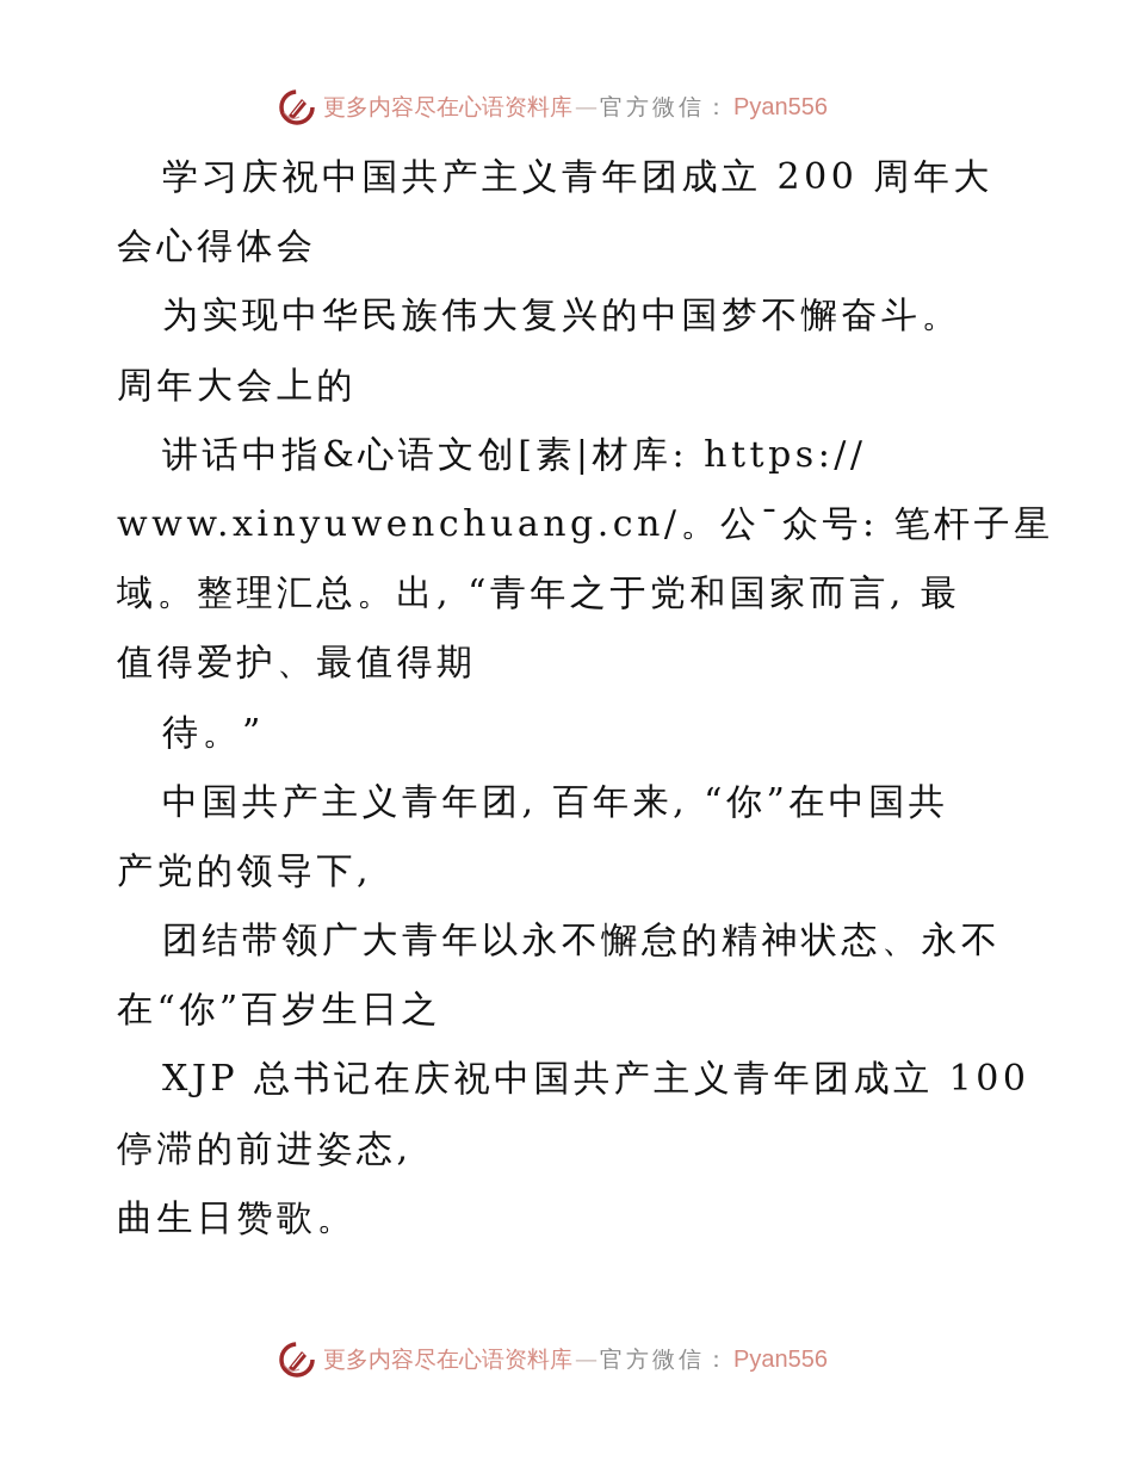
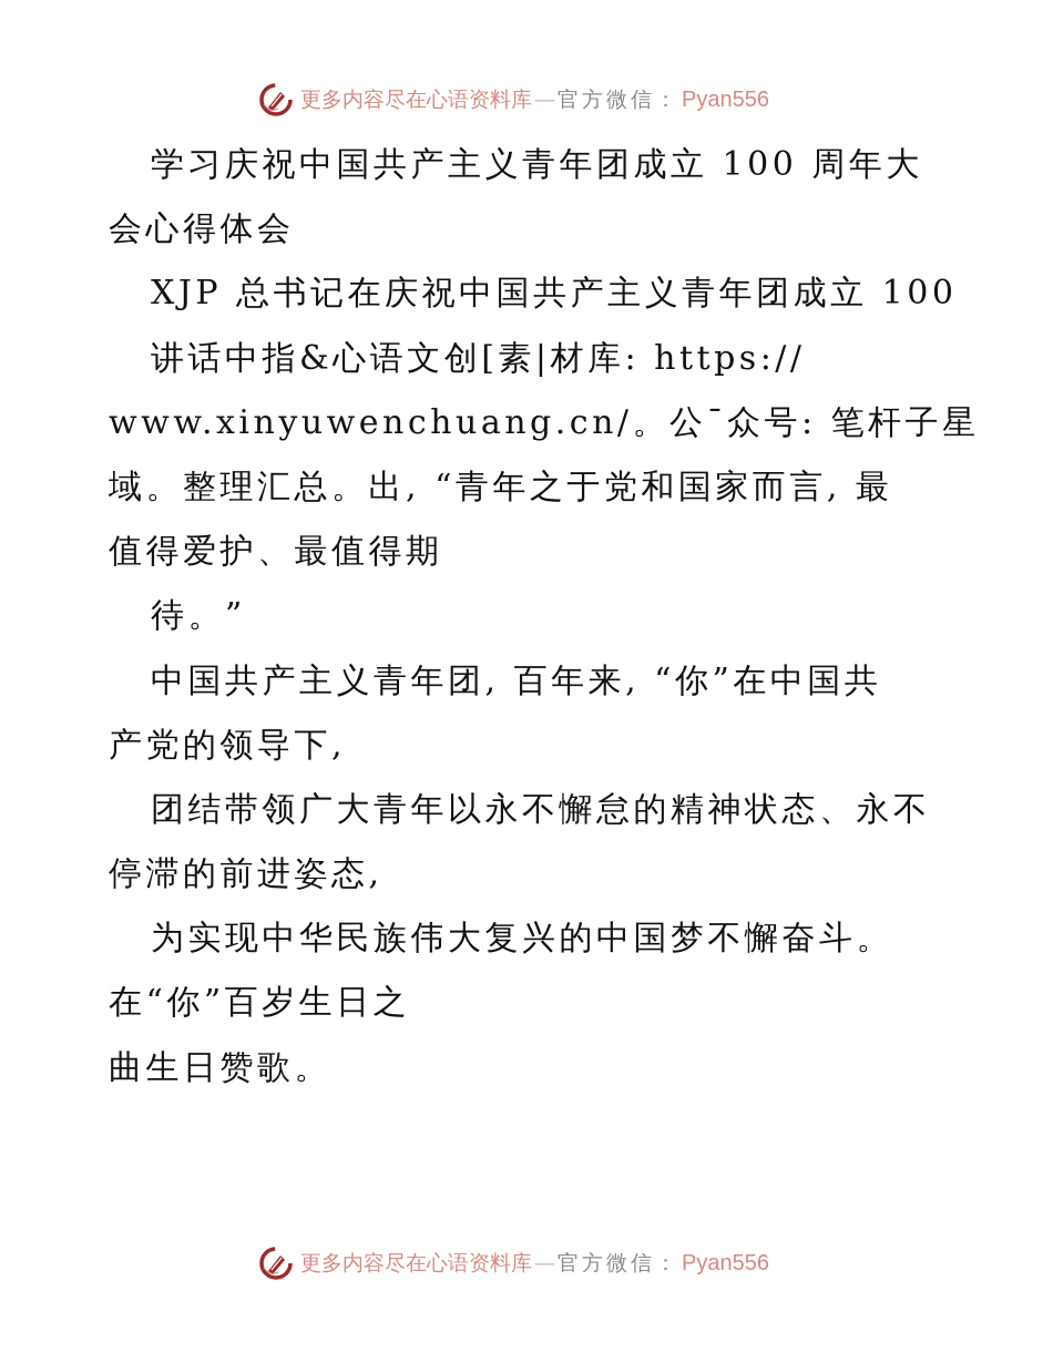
  更多内容尽在心语资料库
  —
  官方微信：
  Pyan556
- 学习庆祝中国共产主义青年团成立 200 周年大
+ 学习庆祝中国共产主义青年团成立 100 周年大
  会心得体会
- 为实现中华民族伟大复兴的中国梦不懈奋斗。
+ XJP 总书记在庆祝中国共产主义青年团成立 100
- 周年大会上的
  讲话中指&心语文创[素|材库: https://
  www.xinyuwenchuang.cn/。公¯众号: 笔杆子星
  域。整理汇总。出, “青年之于党和国家而言, 最
  值得爱护、最值得期
  待。”
  中国共产主义青年团, 百年来, “你”在中国共
  产党的领导下,
  团结带领广大青年以永不懈怠的精神状态、永不
- 在“你”百岁生日之
+ 停滞的前进姿态,
- XJP 总书记在庆祝中国共产主义青年团成立 100
+ 为实现中华民族伟大复兴的中国梦不懈奋斗。
- 停滞的前进姿态,
+ 在“你”百岁生日之
  曲生日赞歌。
  更多内容尽在心语资料库
  —
  官方微信：
  Pyan556
